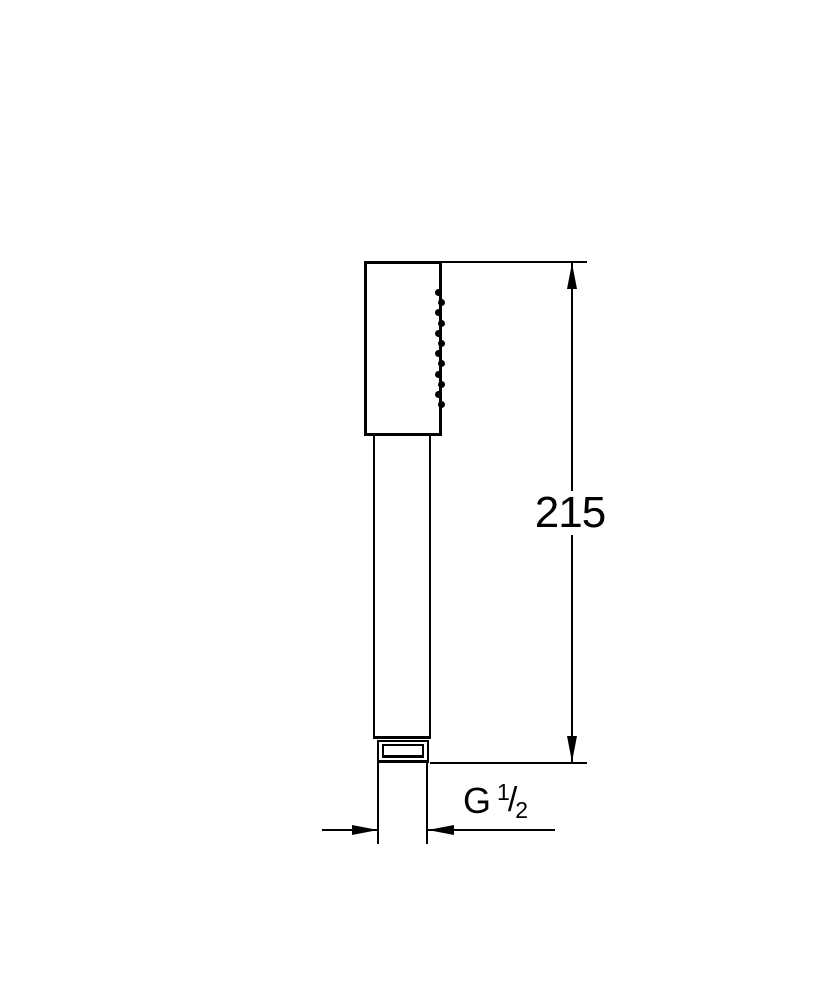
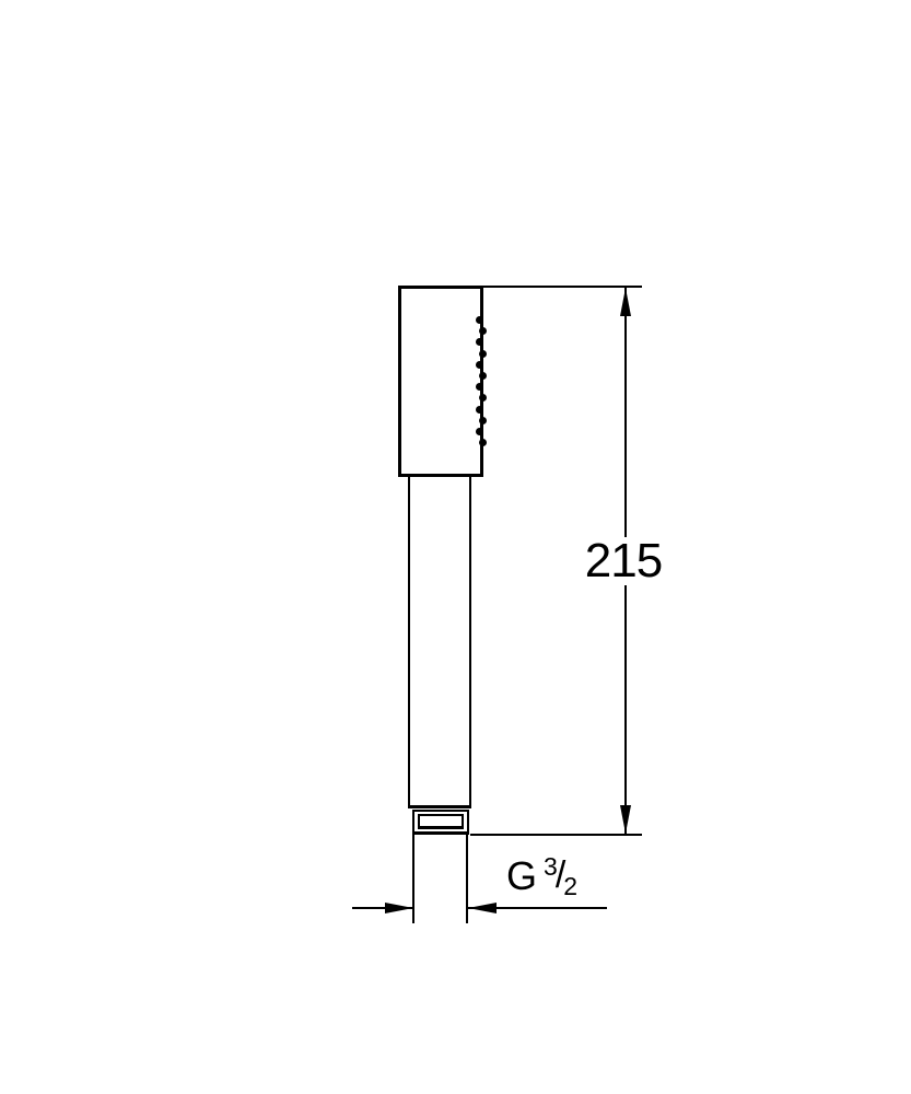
  215
- G 1/2
+ G 3/2
